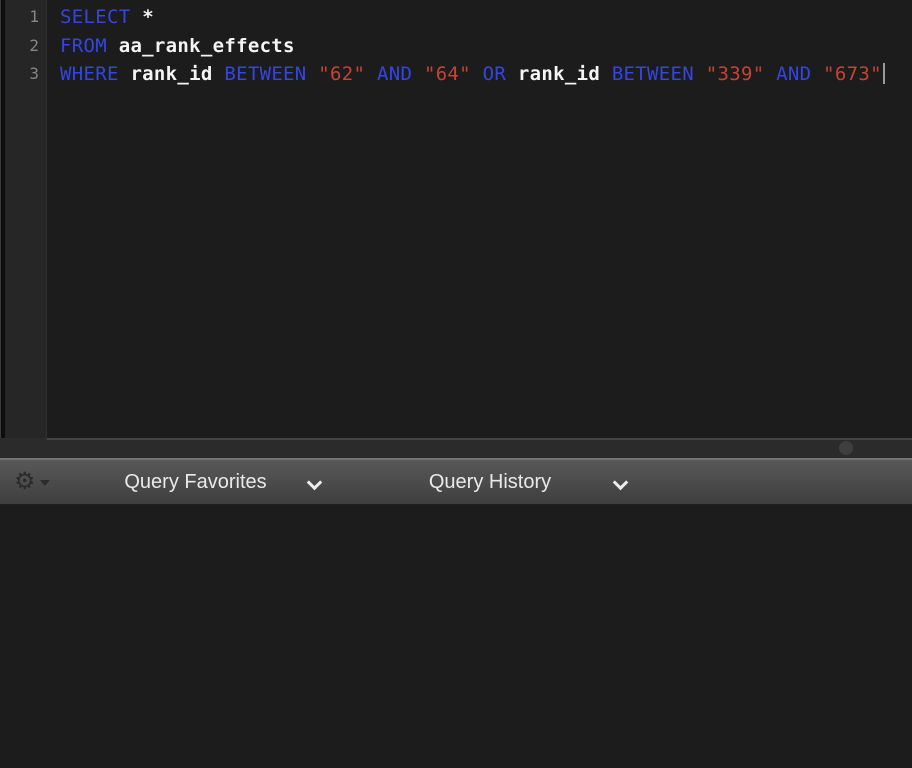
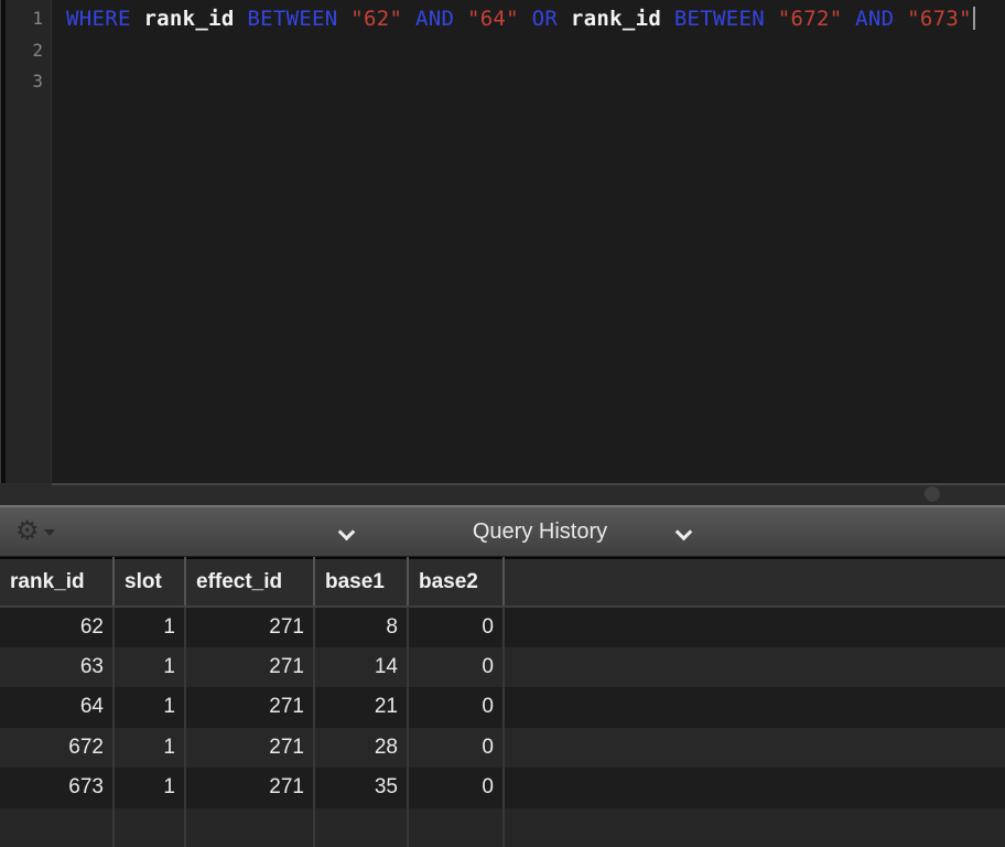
  1
  2
  3
- SELECT *
- FROM aa_rank_effects
- WHERE rank_id BETWEEN "62" AND "64" OR rank_id BETWEEN "339" AND "673"
+ WHERE rank_id BETWEEN "62" AND "64" OR rank_id BETWEEN "672" AND "673"
  ⚙
- Query Favorites
  Query History
+ rank_id	slot	effect_id	base1	base2
+ 62	1	271	8	0
+ 63	1	271	14	0
+ 64	1	271	21	0
+ 672	1	271	28	0
+ 673	1	271	35	0
